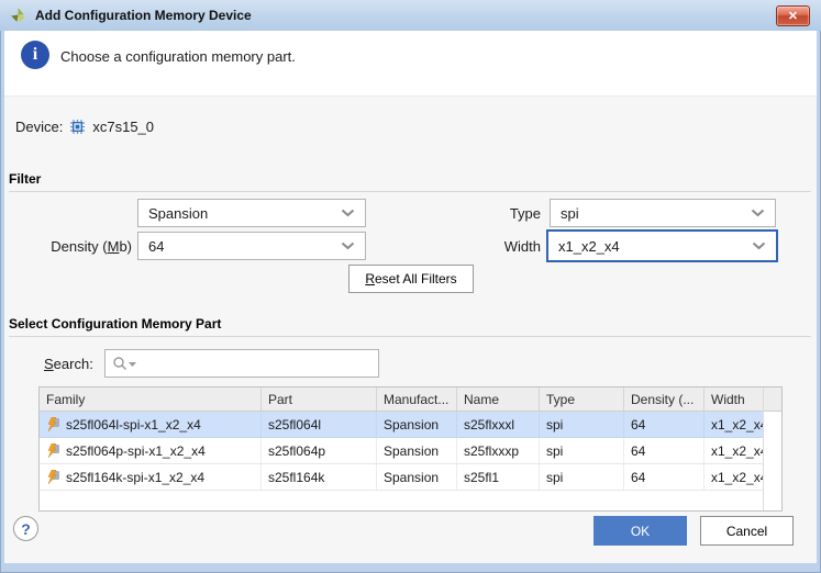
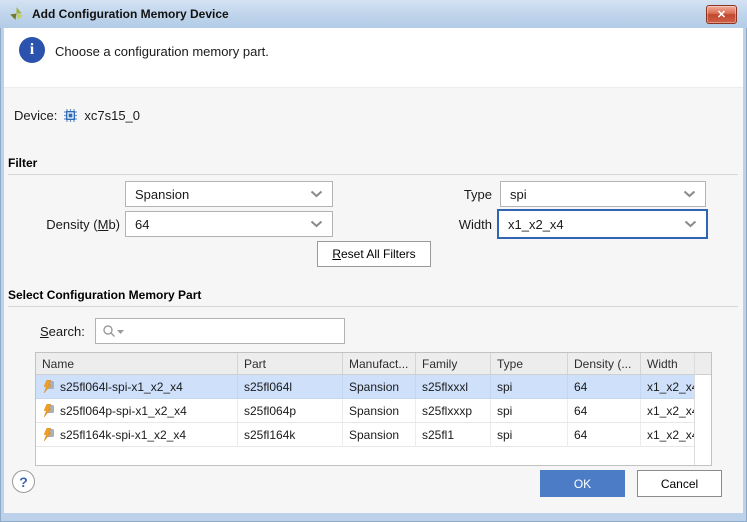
  Add Configuration Memory Device
  ✕
  i
  Choose a configuration memory part.
  Device:
  xc7s15_0
  Filter
  Spansion
  Type
  spi
  Density (Mb)
  64
  Width
  x1_x2_x4
  Reset All Filters
  Select Configuration Memory Part
  Search:
- Family
+ Name
  Part
  Manufact...
- Name
+ Family
  Type
  Density (...
  Width
  s25fl064l-spi-x1_x2_x4
  s25fl064l
  Spansion
  s25flxxxl
  spi
  64
  x1_x2_x
  s25fl064p-spi-x1_x2_x4
  s25fl064p
  Spansion
  s25flxxxp
  spi
  64
  x1_x2_x
  s25fl164k-spi-x1_x2_x4
  s25fl164k
  Spansion
  s25fl1
  spi
  64
  x1_x2_x
  ?
  OK
  Cancel
